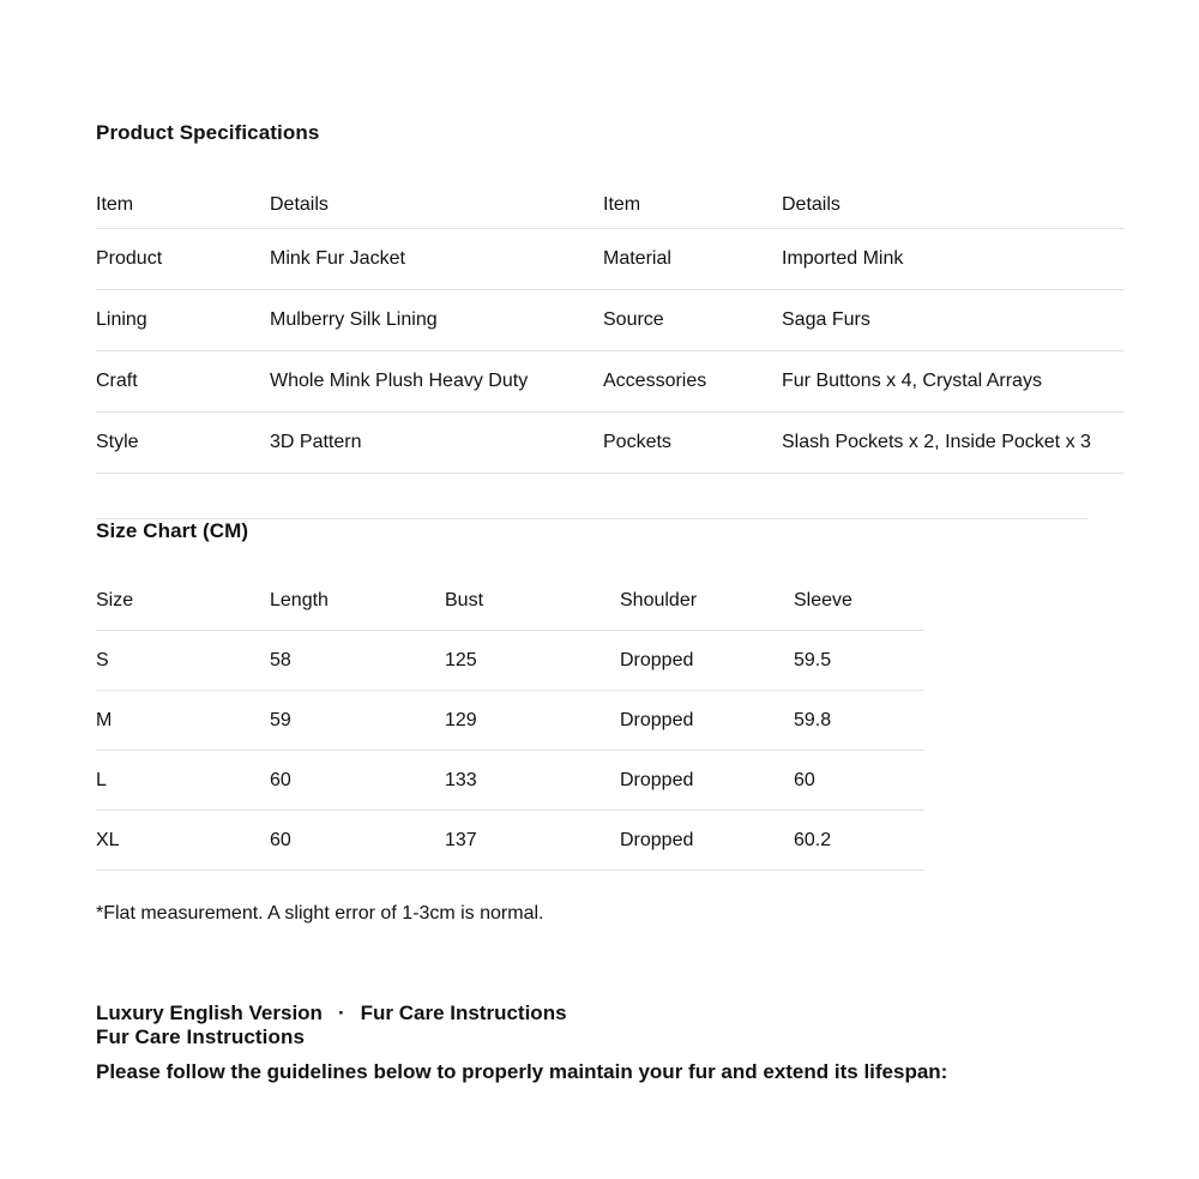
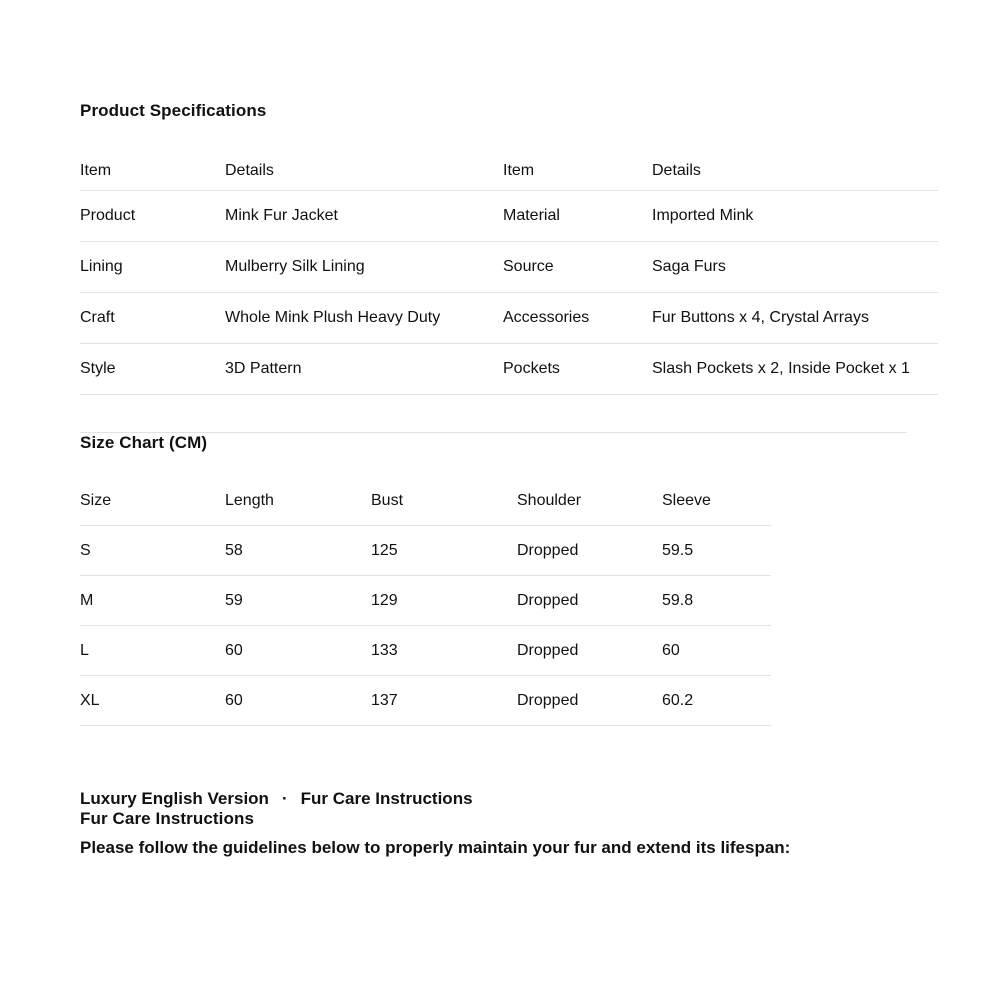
  Product Specifications
  Item
  Details
  Item
  Details
  Product
  Mink Fur Jacket
  Material
  Imported Mink
  Lining
  Mulberry Silk Lining
  Source
  Saga Furs
  Craft
  Whole Mink Plush Heavy Duty
  Accessories
  Fur Buttons x 4, Crystal Arrays
  Style
  3D Pattern
  Pockets
- Slash Pockets x 2, Inside Pocket x 3
+ Slash Pockets x 2, Inside Pocket x 1
  Size Chart (CM)
  Size
  Length
  Bust
  Shoulder
  Sleeve
  S
  58
  125
  Dropped
  59.5
  M
  59
  129
  Dropped
  59.8
  L
  60
  133
  Dropped
  60
  XL
  60
  137
  Dropped
  60.2
- *Flat measurement. A slight error of 1-3cm is normal.
  Luxury English Version
  ·
  Fur Care Instructions
  Fur Care Instructions
  Please follow the guidelines below to properly maintain your fur and extend its lifespan:
